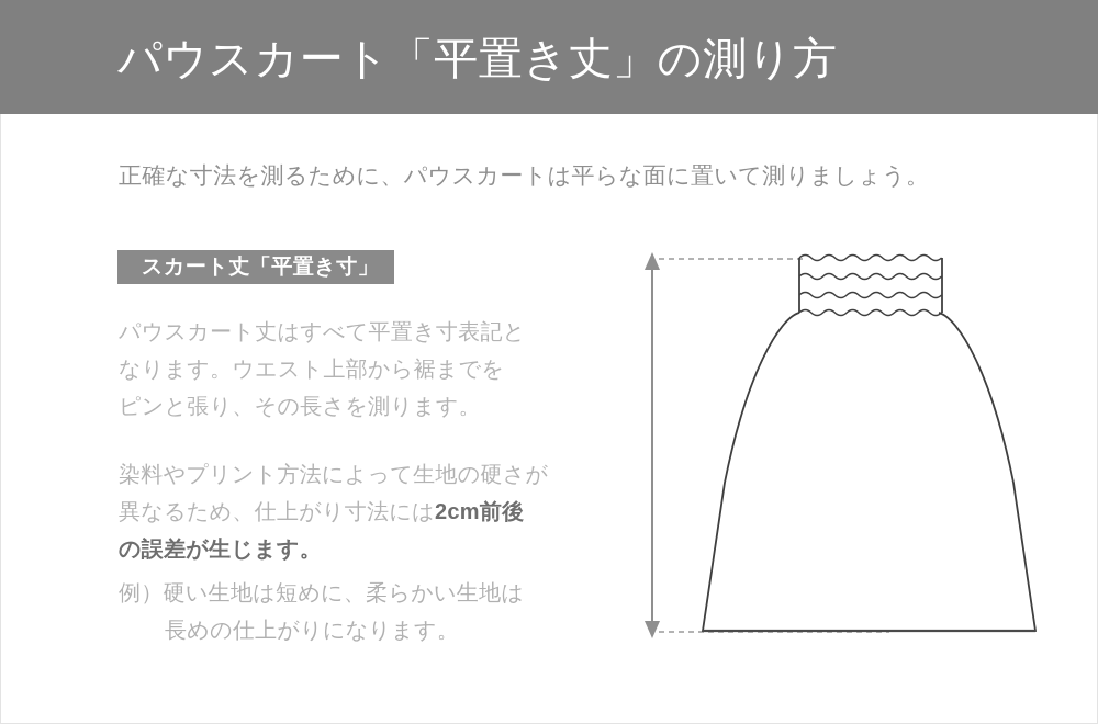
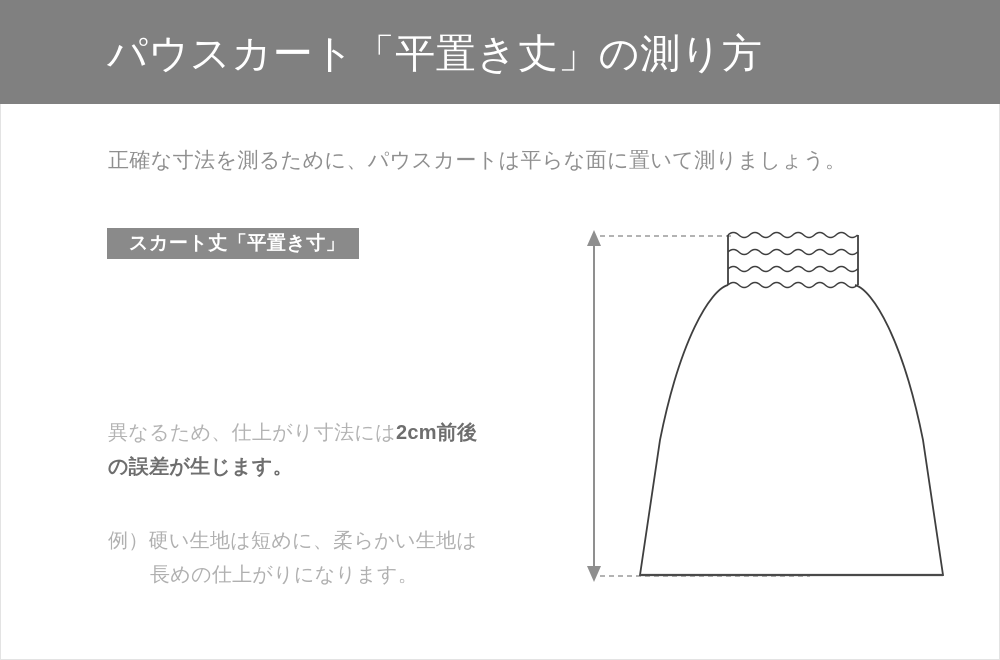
  パウスカート「平置き丈」の測り方
  正確な寸法を測るために、パウスカートは平らな面に置いて測りましょう。
  スカート丈「平置き寸」
- パウスカート丈はすべて平置き寸表記と
- なります。ウエスト上部から裾までを
- ピンと張り、その長さを測ります。
- 染料やプリント方法によって生地の硬さが
  異なるため、仕上がり寸法には2cm前後
  の誤差が生じます。
  例）硬い生地は短めに、柔らかい生地は
  長めの仕上がりになります。
